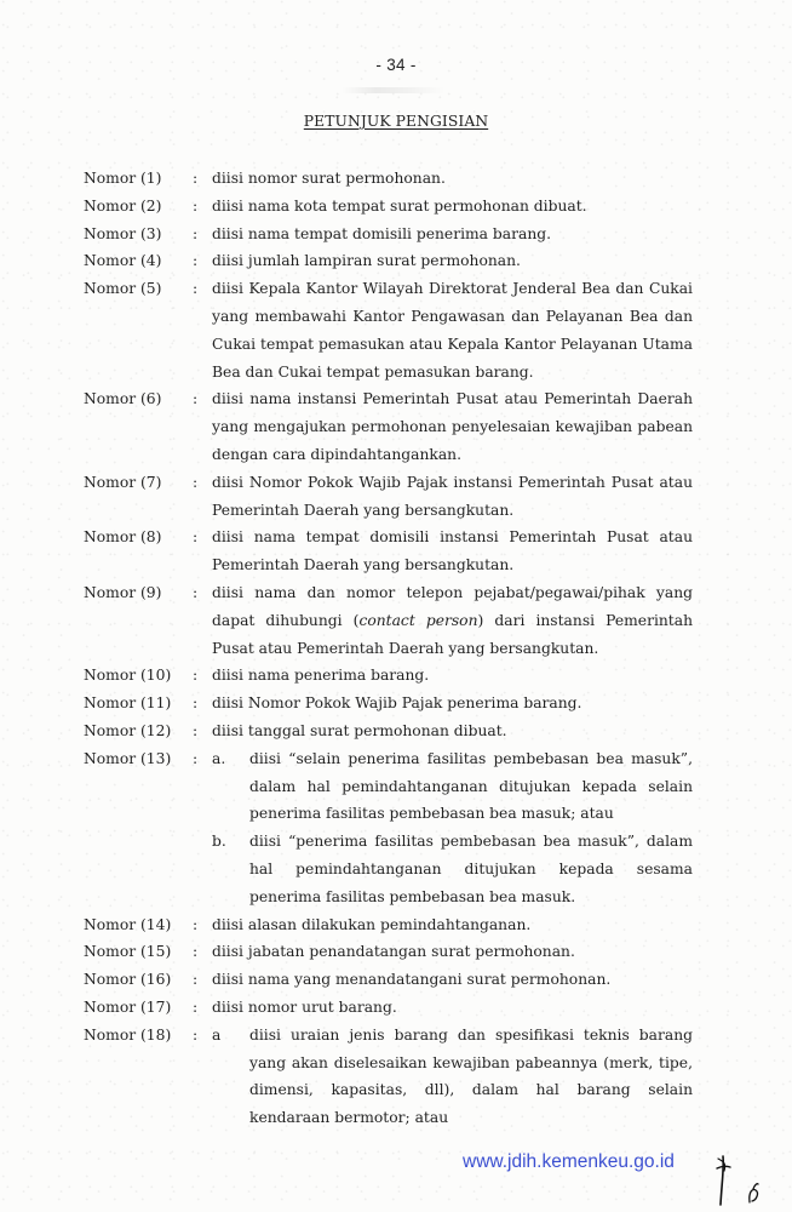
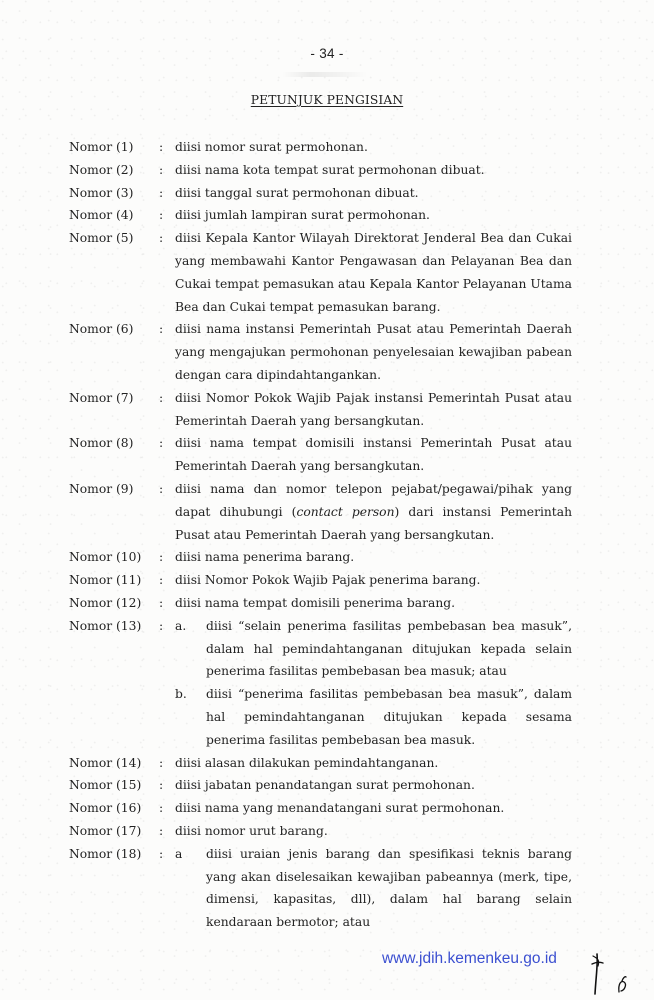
  - 34 -
  PETUNJUK PENGISIAN
  Nomor (1)
  :
  diisi nomor surat permohonan.
  Nomor (2)
  :
  diisi nama kota tempat surat permohonan dibuat.
  Nomor (3)
  :
- diisi nama tempat domisili penerima barang.
+ diisi tanggal surat permohonan dibuat.
  Nomor (4)
  :
  diisi jumlah lampiran surat permohonan.
  Nomor (5)
  :
  diisi Kepala Kantor Wilayah Direktorat Jenderal Bea dan Cukai yang membawahi Kantor Pengawasan dan Pelayanan Bea dan Cukai tempat pemasukan atau Kepala Kantor Pelayanan Utama Bea dan Cukai tempat pemasukan barang.
  Nomor (6)
  :
  diisi nama instansi Pemerintah Pusat atau Pemerintah Daerah yang mengajukan permohonan penyelesaian kewajiban pabean dengan cara dipindahtangankan.
  Nomor (7)
  :
  diisi Nomor Pokok Wajib Pajak instansi Pemerintah Pusat atau Pemerintah Daerah yang bersangkutan.
  Nomor (8)
  :
  diisi nama tempat domisili instansi Pemerintah Pusat atau Pemerintah Daerah yang bersangkutan.
  Nomor (9)
  :
  diisi nama dan nomor telepon pejabat/pegawai/pihak yang dapat dihubungi (contact person) dari instansi Pemerintah Pusat atau Pemerintah Daerah yang bersangkutan.
  Nomor (10)
  :
  diisi nama penerima barang.
  Nomor (11)
  :
  diisi Nomor Pokok Wajib Pajak penerima barang.
  Nomor (12)
  :
- diisi tanggal surat permohonan dibuat.
+ diisi nama tempat domisili penerima barang.
  Nomor (13)
  :
  a.
  diisi “selain penerima fasilitas pembebasan bea masuk”, dalam hal pemindahtanganan ditujukan kepada selain penerima fasilitas pembebasan bea masuk; atau
  b.
  diisi “penerima fasilitas pembebasan bea masuk”, dalam hal pemindahtanganan ditujukan kepada sesama penerima fasilitas pembebasan bea masuk.
  Nomor (14)
  :
  diisi alasan dilakukan pemindahtanganan.
  Nomor (15)
  :
  diisi jabatan penandatangan surat permohonan.
  Nomor (16)
  :
  diisi nama yang menandatangani surat permohonan.
  Nomor (17)
  :
  diisi nomor urut barang.
  Nomor (18)
  :
  a
  diisi uraian jenis barang dan spesifikasi teknis barang yang akan diselesaikan kewajiban pabeannya (merk, tipe, dimensi, kapasitas, dll), dalam hal barang selain kendaraan bermotor; atau
  www.jdih.kemenkeu.go.id
